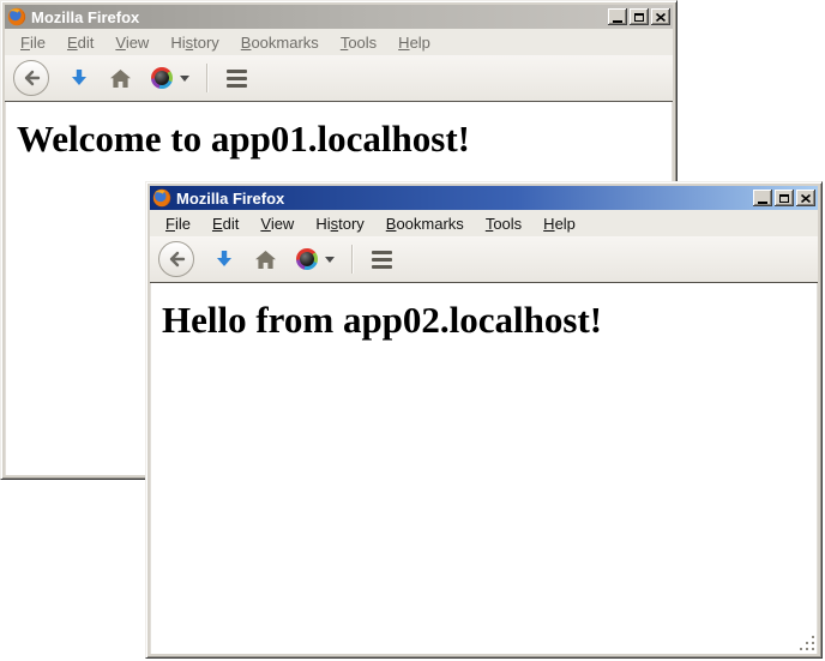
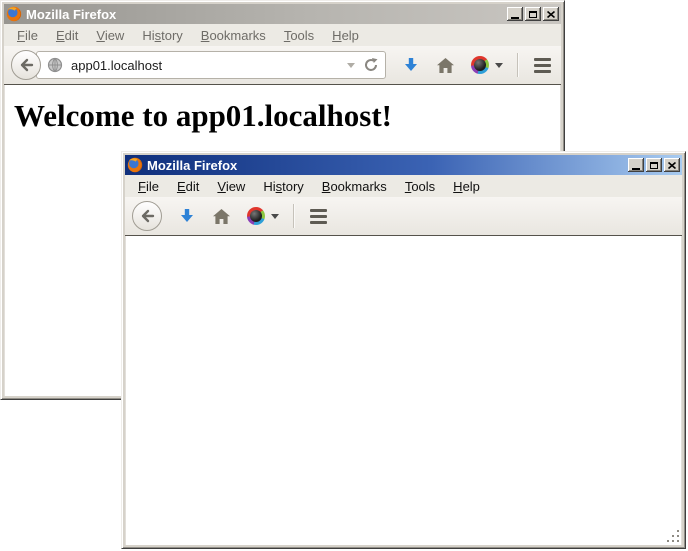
  Mozilla Firefox
  File
  Edit
  View
  History
  Bookmarks
  Tools
  Help
+ app01.localhost
  Welcome to app01.localhost!
  Mozilla Firefox
  File
  Edit
  View
  History
  Bookmarks
  Tools
  Help
- Hello from app02.localhost!
